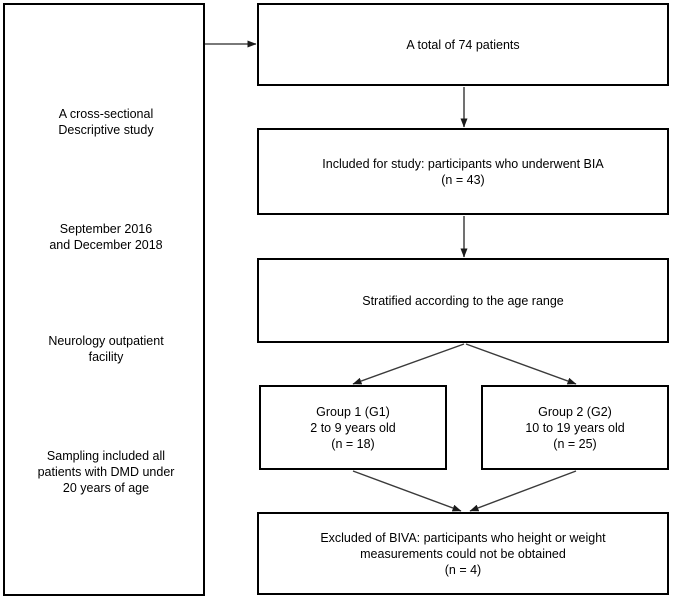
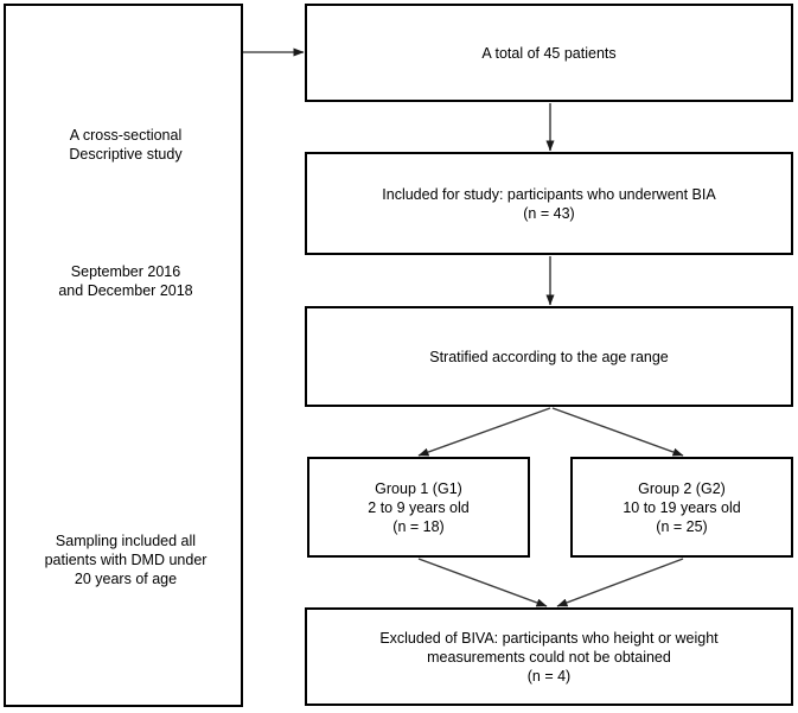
  A cross-sectional
  Descriptive study
  September 2016
  and December 2018
- Neurology outpatient
- facility
  Sampling included all
  patients with DMD under
  20 years of age
- A total of 74 patients
+ A total of 45 patients
  Included for study: participants who underwent BIA
  (n = 43)
  Stratified according to the age range
  Group 1 (G1)
  2 to 9 years old
  (n = 18)
  Group 2 (G2)
  10 to 19 years old
  (n = 25)
  Excluded of BIVA: participants who height or weight
  measurements could not be obtained
  (n = 4)
